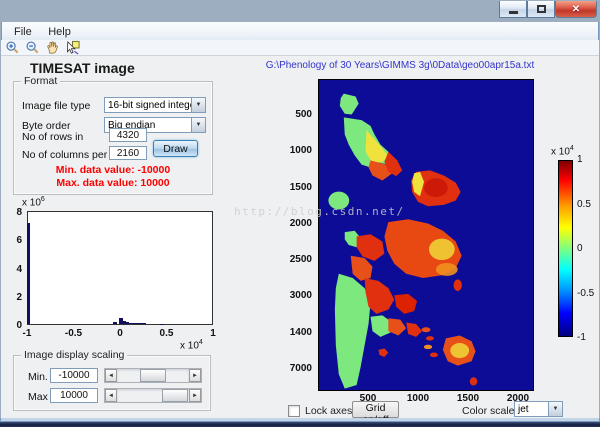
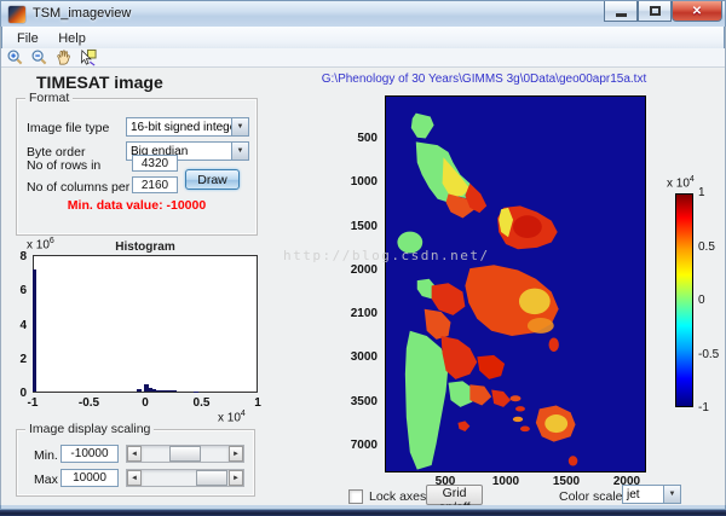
+ TSM_imageview
  ✕
  File Help
  TIMESAT image
  Format
  Image file type
  16-bit signed integ
  Byte order
  Big endian
  No of rows in
  4320
  No of columns per
  2160
  Draw
  Min. data value: -10000
- Max. data value: 10000
  x 10
+ Histogram
  8
  6
  4
  2
  0
  -1
  -0.5
  0
  0.5
  1
  x 10
  Image display scaling
  Min.
  -10000
  Max
  10000
  G:\Phenology of 30 Years\GIMMS 3g\0Data\geo00apr15a.txt
  500
  1000
  1500
  2000
- 2500
+ 2100
  3000
- 1400
+ 3500
  7000
  500
  1000
  1500
  2000
  x 10
  1
  0.5
  0
  -0.5
  -1
  Lock axes
  Color scale
  jet
  http://blog.csdn.net/
